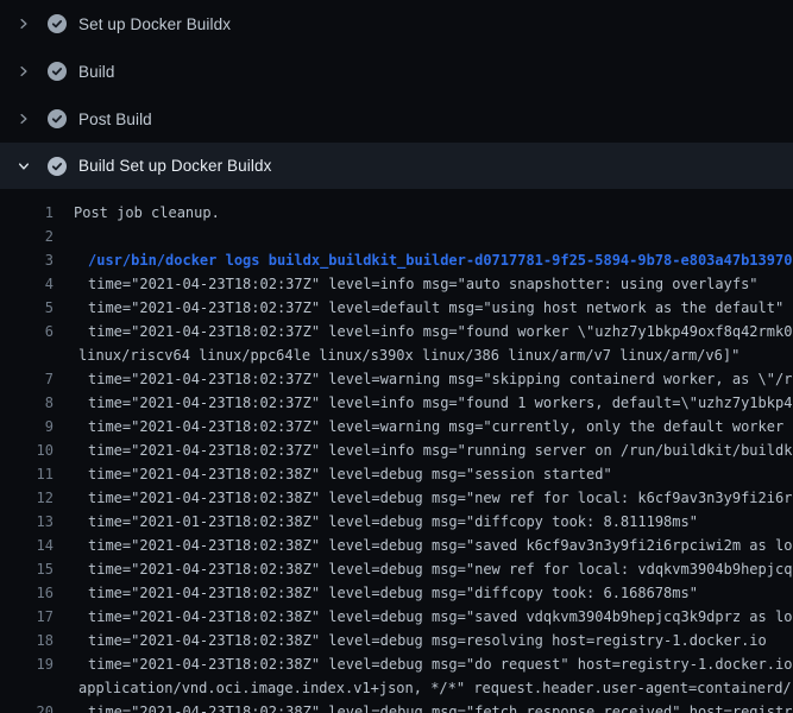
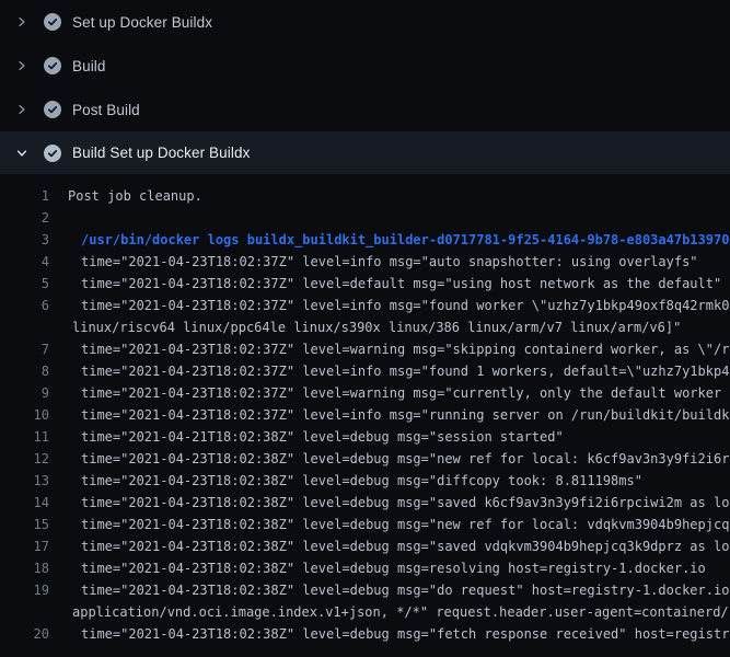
  Set up Docker Buildx
  Build
  Post Build
  Build Set up Docker Buildx
  1
  Post job cleanup.
  2
  3
- /usr/bin/docker logs buildx_buildkit_builder-d0717781-9f25-5894-9b78-e803a47b13970
+ /usr/bin/docker logs buildx_buildkit_builder-d0717781-9f25-4164-9b78-e803a47b13970
  4
  time="2021-04-23T18:02:37Z" level=info msg="auto snapshotter: using overlayfs"
  5
  time="2021-04-23T18:02:37Z" level=default msg="using host network as the default"
  6
  time="2021-04-23T18:02:37Z" level=info msg="found worker \"uzhz7y1bkp49oxf8q42rmk0
  linux/riscv64 linux/ppc64le linux/s390x linux/386 linux/arm/v7 linux/arm/v6]"
  7
  time="2021-04-23T18:02:37Z" level=warning msg="skipping containerd worker, as \"/r
  8
  time="2021-04-23T18:02:37Z" level=info msg="found 1 workers, default=\"uzhz7y1bkp4
  9
  time="2021-04-23T18:02:37Z" level=warning msg="currently, only the default worker
  10
  time="2021-04-23T18:02:37Z" level=info msg="running server on /run/buildkit/buildk
  11
- time="2021-04-23T18:02:38Z" level=debug msg="session started"
+ time="2021-04-21T18:02:38Z" level=debug msg="session started"
  12
  time="2021-04-23T18:02:38Z" level=debug msg="new ref for local: k6cf9av3n3y9fi2i6r
  13
- time="2021-01-23T18:02:38Z" level=debug msg="diffcopy took: 8.811198ms"
+ time="2021-04-23T18:02:38Z" level=debug msg="diffcopy took: 8.811198ms"
  14
  time="2021-04-23T18:02:38Z" level=debug msg="saved k6cf9av3n3y9fi2i6rpciwi2m as lo
  15
  time="2021-04-23T18:02:38Z" level=debug msg="new ref for local: vdqkvm3904b9hepjcq
- 16
- time="2021-04-23T18:02:38Z" level=debug msg="diffcopy took: 6.168678ms"
  17
  time="2021-04-23T18:02:38Z" level=debug msg="saved vdqkvm3904b9hepjcq3k9dprz as lo
  18
  time="2021-04-23T18:02:38Z" level=debug msg=resolving host=registry-1.docker.io
  19
  time="2021-04-23T18:02:38Z" level=debug msg="do request" host=registry-1.docker.io
  application/vnd.oci.image.index.v1+json, */*" request.header.user-agent=containerd/
  20
  time="2021-04-23T18:02:38Z" level=debug msg="fetch response received" host=registr
